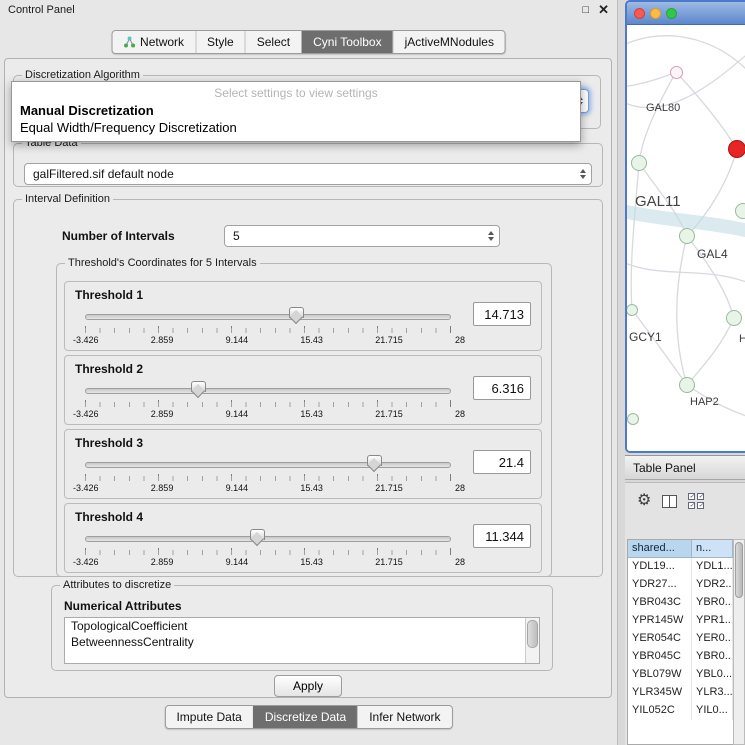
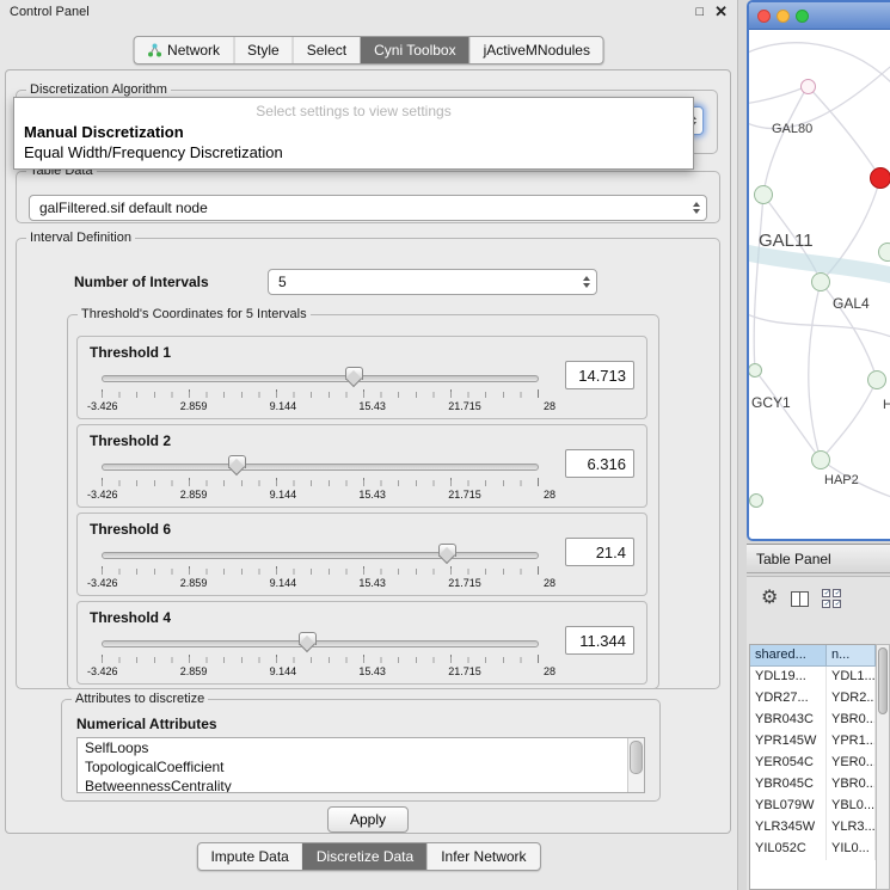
  Control Panel
  □
  ✕
  Network
  Style
  Select
  Cyni Toolbox
  jActiveMNodules
  Discretization Algorithm
  Select settings to view settings
  Manual Discretization
  Equal Width/Frequency Discretization
  Table Data
  galFiltered.sif default node
  Interval Definition
  Number of Intervals
  5
  Threshold's Coordinates for 5 Intervals
  Threshold 1
  -3.426
  2.859
  9.144
  15.43
  21.715
  28
  14.713
  Threshold 2
  -3.426
  2.859
  9.144
  15.43
  21.715
  28
  6.316
- Threshold 3
+ Threshold 6
  -3.426
  2.859
  9.144
  15.43
  21.715
  28
  21.4
  Threshold 4
  -3.426
  2.859
  9.144
  15.43
  21.715
  28
  11.344
  Attributes to discretize
  Numerical Attributes
+ SelfLoops
  TopologicalCoefficient
  BetweennessCentrality
  Apply
  Impute Data
  Discretize Data
  Infer Network
  GAL80
  GAL11
  GAL4
  GCY1
  H
  HAP2
  Table Panel
  ⚙
  shared...
  n...
  YDL19...
  YDL1...
  YDR27...
  YDR2..
  YBR043C
  YBR0..
  YPR145W
  YPR1..
  YER054C
  YER0..
  YBR045C
  YBR0..
  YBL079W
  YBL0...
  YLR345W
  YLR3...
  YIL052C
  YIL0...
